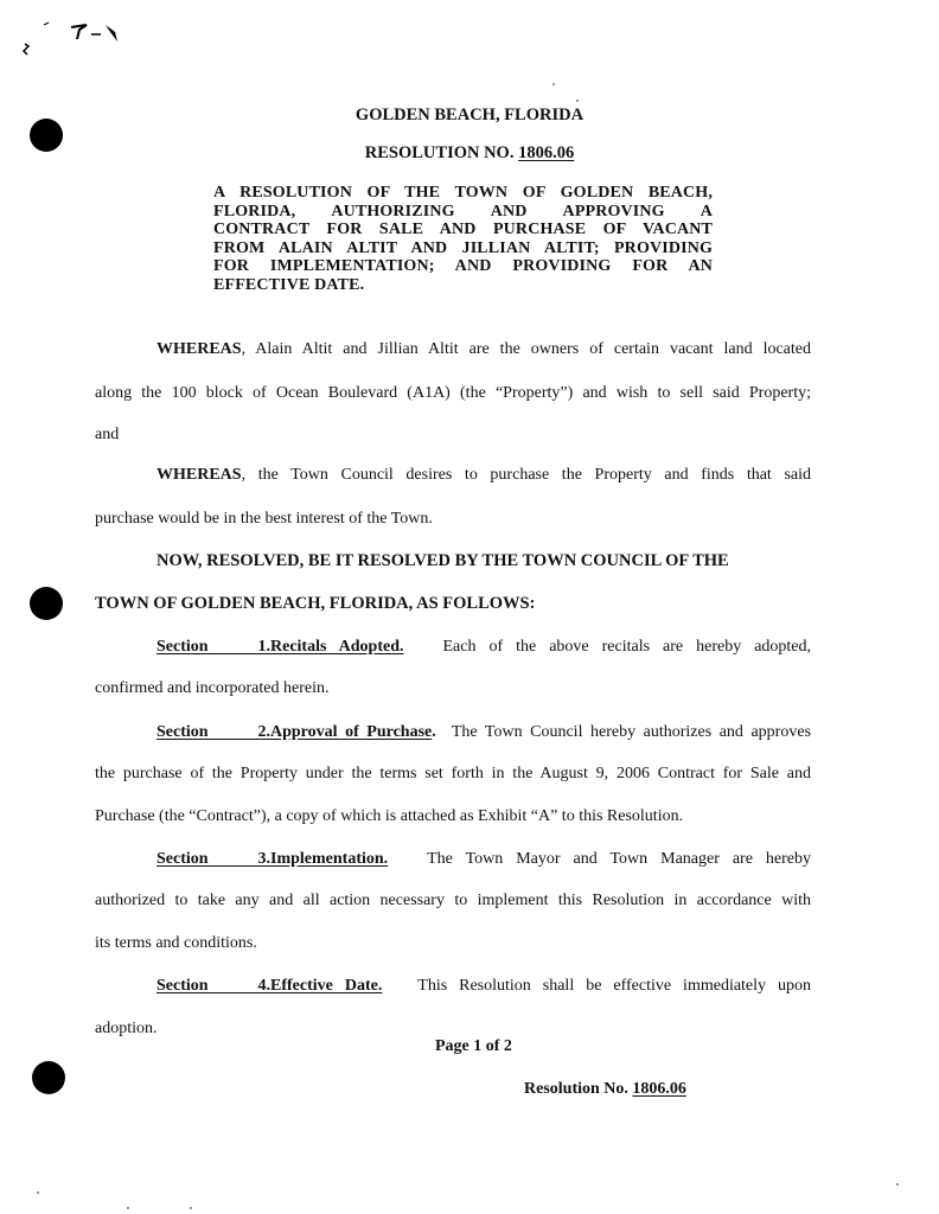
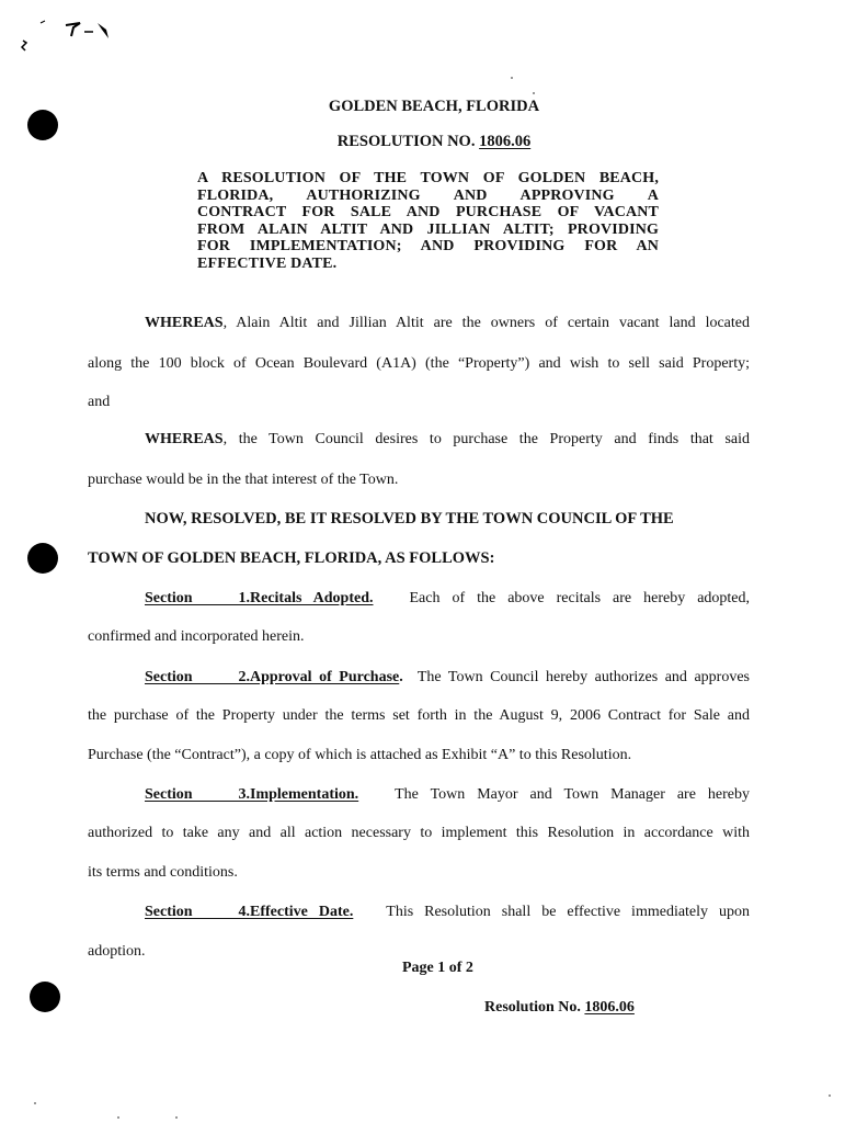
  GOLDEN BEACH, FLORIDA
  RESOLUTION NO. 1806.06
  A RESOLUTION OF THE TOWN OF GOLDEN BEACH,
  FLORIDA, AUTHORIZING AND APPROVING A
  CONTRACT FOR SALE AND PURCHASE OF VACANT
  FROM ALAIN ALTIT AND JILLIAN ALTIT; PROVIDING
  FOR IMPLEMENTATION; AND PROVIDING FOR AN
  EFFECTIVE DATE.
  WHEREAS, Alain Altit and Jillian Altit are the owners of certain vacant land located
  along the 100 block of Ocean Boulevard (A1A) (the “Property”) and wish to sell said Property;
  and
  WHEREAS, the Town Council desires to purchase the Property and finds that said
- purchase would be in the best interest of the Town.
+ purchase would be in the that interest of the Town.
  NOW, RESOLVED, BE IT RESOLVED BY THE TOWN COUNCIL OF THE
  TOWN OF GOLDEN BEACH, FLORIDA, AS FOLLOWS:
  Section 1.Recitals Adopted. Each of the above recitals are hereby adopted,
  confirmed and incorporated herein.
  Section 2.Approval of Purchase. The Town Council hereby authorizes and approves
  the purchase of the Property under the terms set forth in the August 9, 2006 Contract for Sale and
  Purchase (the “Contract”), a copy of which is attached as Exhibit “A” to this Resolution.
  Section 3.Implementation. The Town Mayor and Town Manager are hereby
  authorized to take any and all action necessary to implement this Resolution in accordance with
  its terms and conditions.
  Section 4.Effective Date. This Resolution shall be effective immediately upon
  adoption.
  Page 1 of 2
  Resolution No. 1806.06
